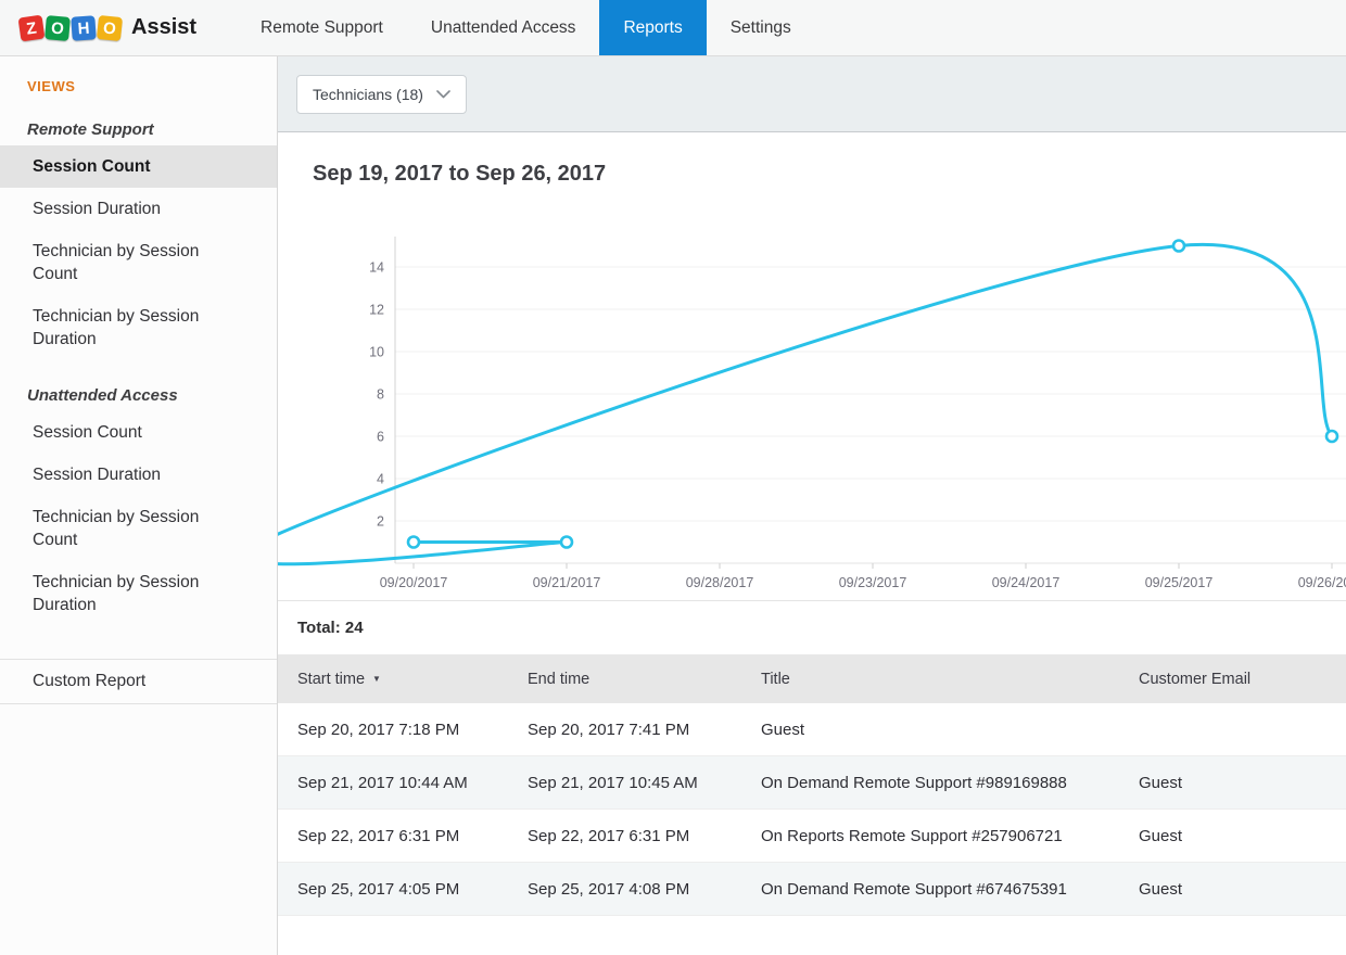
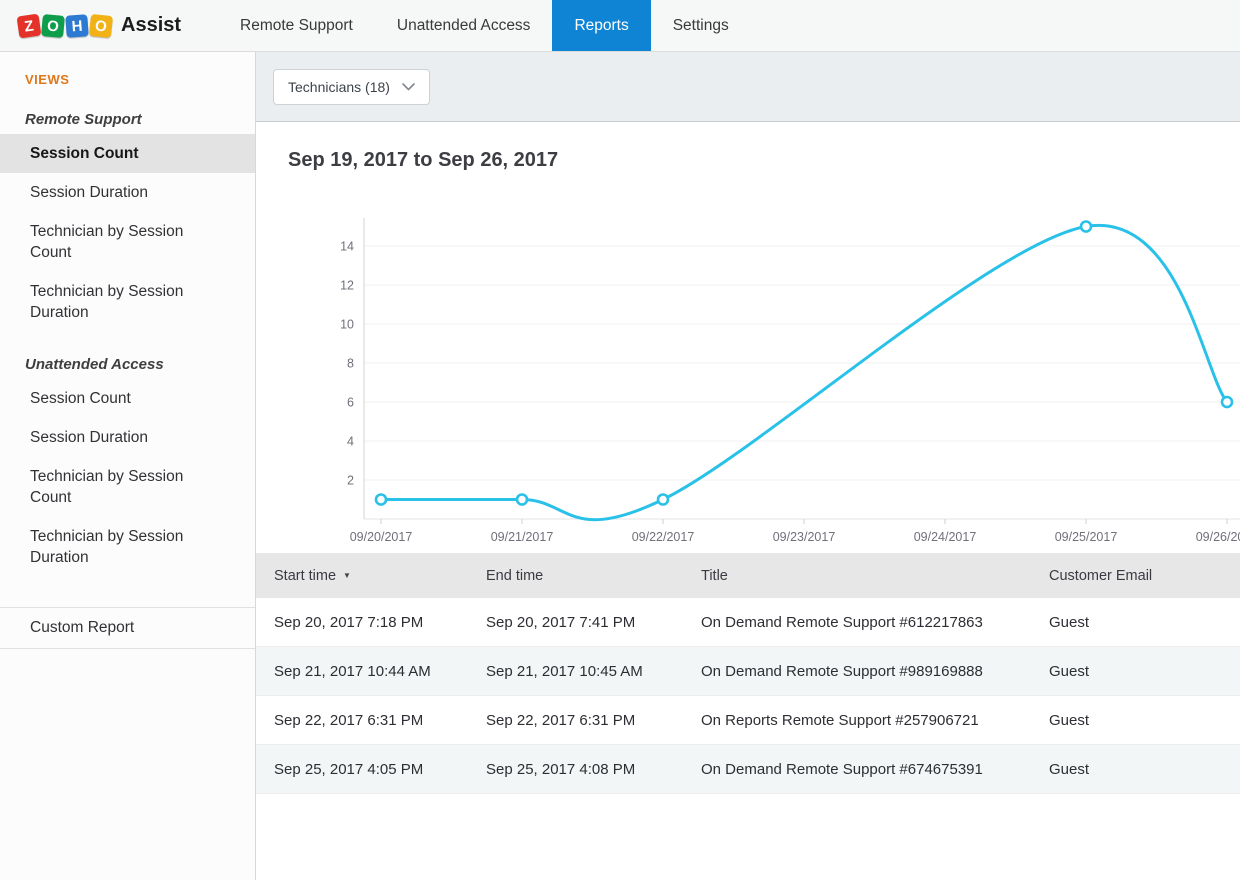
  Assist
  Remote Support
  Unattended Access
  Reports
  Settings
  VIEWS
  Remote Support
  Session Count
  Session Duration
  Technician by Session Count
  Technician by Session Duration
  Unattended Access
  Session Count
  Session Duration
  Technician by Session Count
  Technician by Session Duration
  Custom Report
  Technicians (18)
  Sep 19, 2017 to Sep 26, 2017
  2
  4
  6
  8
  10
  12
  14
  09/20/2017
  09/21/2017
- 09/28/2017
+ 09/22/2017
  09/23/2017
  09/24/2017
  09/25/2017
  09/26/2
- Total: 24
  Start time
  ▼
  End time
  Title
  Customer Email
  Sep 20, 2017 7:18 PM
  Sep 20, 2017 7:41 PM
+ On Demand Remote Support #612217863
  Guest
  Sep 21, 2017 10:44 AM
  Sep 21, 2017 10:45 AM
  On Demand Remote Support #989169888
  Guest
  Sep 22, 2017 6:31 PM
  Sep 22, 2017 6:31 PM
  On Reports Remote Support #257906721
  Guest
  Sep 25, 2017 4:05 PM
  Sep 25, 2017 4:08 PM
  On Demand Remote Support #674675391
  Guest
